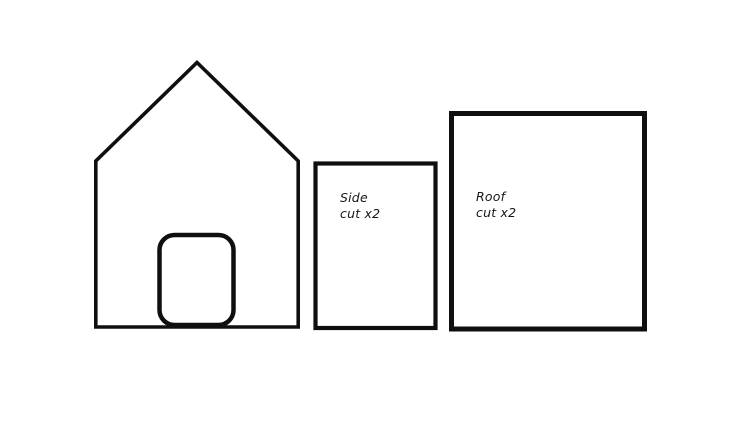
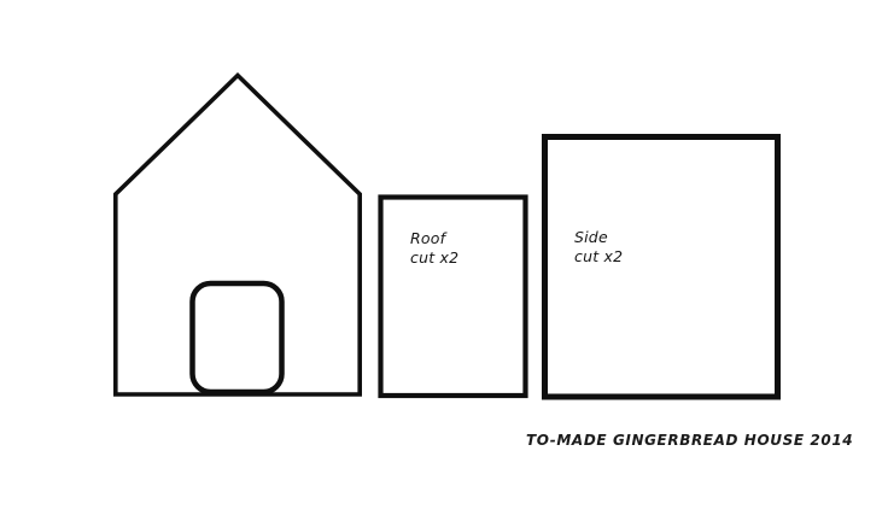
- Side
+ Roof
  cut x2
- Roof
+ Side
  cut x2
+ TO-MADE GINGERBREAD HOUSE 2014
